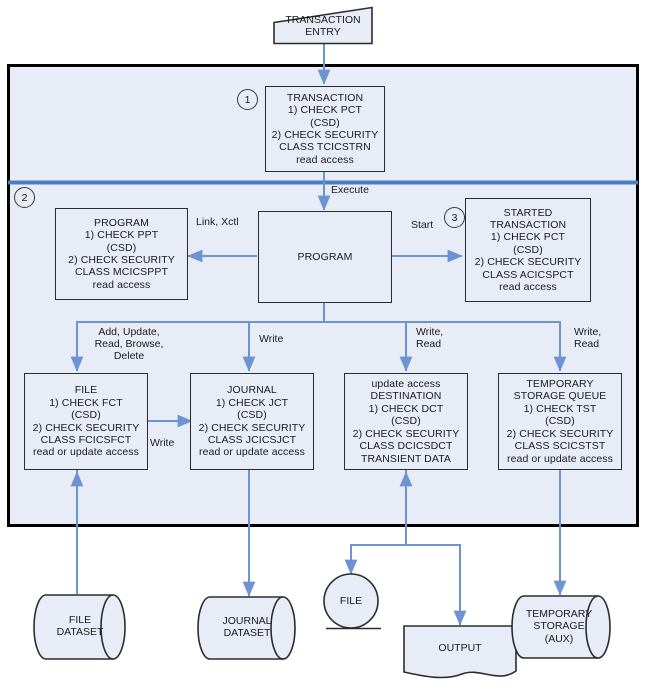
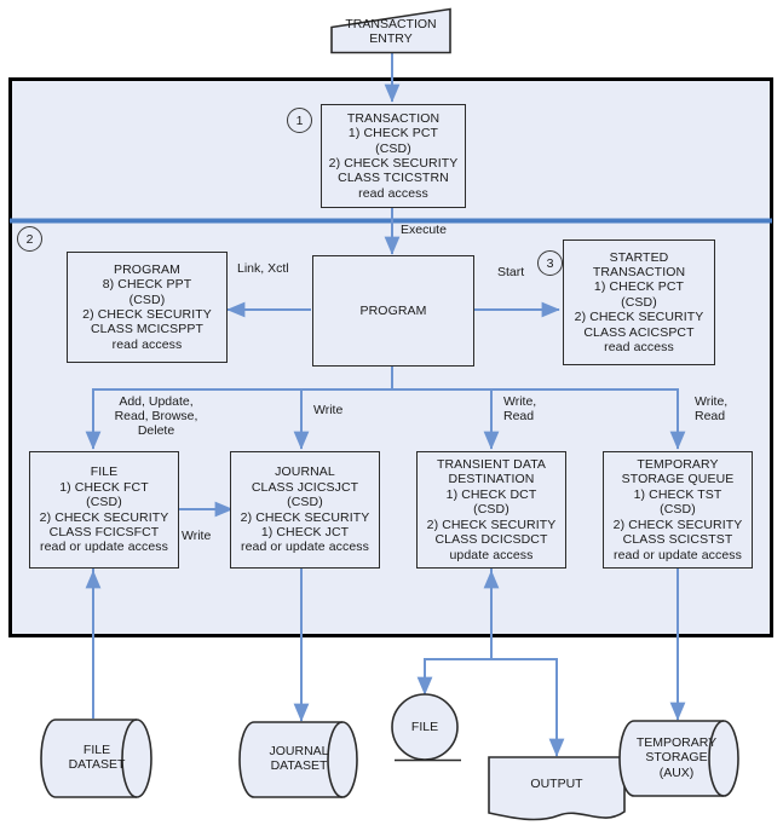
  TRANSACTION
  ENTRY
  FILE
  DATASET
  JOURNAL
  DATASET
  FILE
  OUTPUT
  TEMPORARY
  STORAGE
  (AUX)
  1
  2
  3
  TRANSACTION
  1) CHECK PCT
  (CSD)
  2) CHECK SECURITY
  CLASS TCICSTRN
  read access
  PROGRAM
  PROGRAM
- 1) CHECK PPT
+ 8) CHECK PPT
  (CSD)
  2) CHECK SECURITY
  CLASS MCICSPPT
  read access
  STARTED
  TRANSACTION
  1) CHECK PCT
  (CSD)
  2) CHECK SECURITY
  CLASS ACICSPCT
  read access
  FILE
  1) CHECK FCT
  (CSD)
  2) CHECK SECURITY
  CLASS FCICSFCT
  read or update access
  JOURNAL
- 1) CHECK JCT
+ CLASS JCICSJCT
  (CSD)
  2) CHECK SECURITY
- CLASS JCICSJCT
+ 1) CHECK JCT
  read or update access
- update access
+ TRANSIENT DATA
  DESTINATION
  1) CHECK DCT
  (CSD)
  2) CHECK SECURITY
  CLASS DCICSDCT
- TRANSIENT DATA
+ update access
  TEMPORARY
  STORAGE QUEUE
  1) CHECK TST
  (CSD)
  2) CHECK SECURITY
  CLASS SCICSTST
  read or update access
  Execute
  Link, Xctl
  Start
  Add, Update, Read, Browse, Delete
  Write
  Write, Read
  Write, Read
  Write
